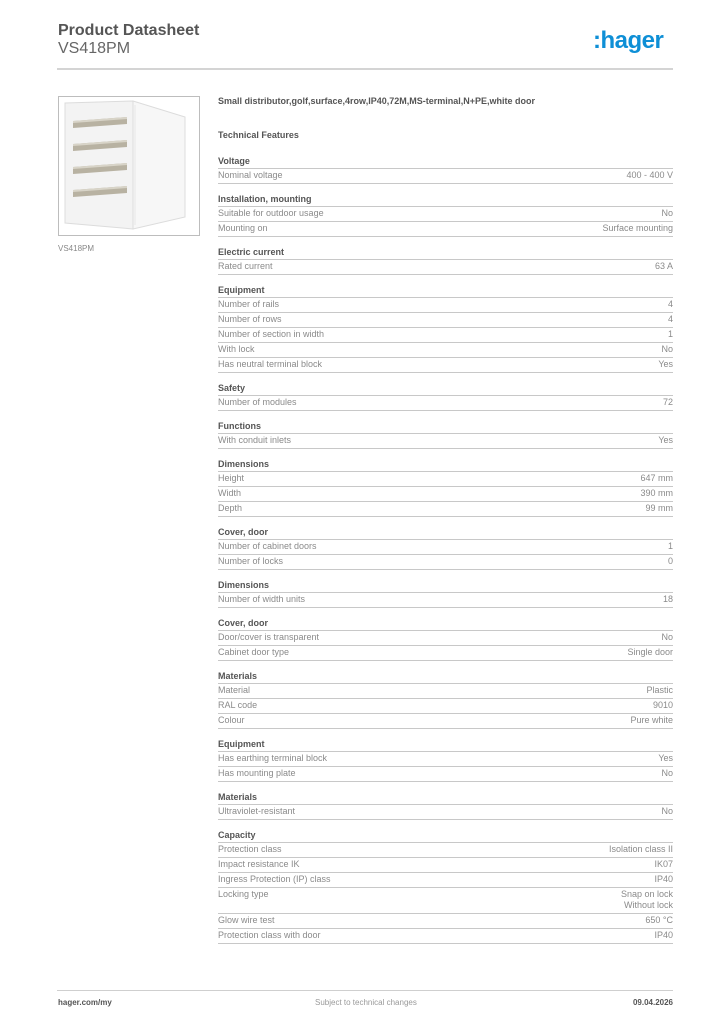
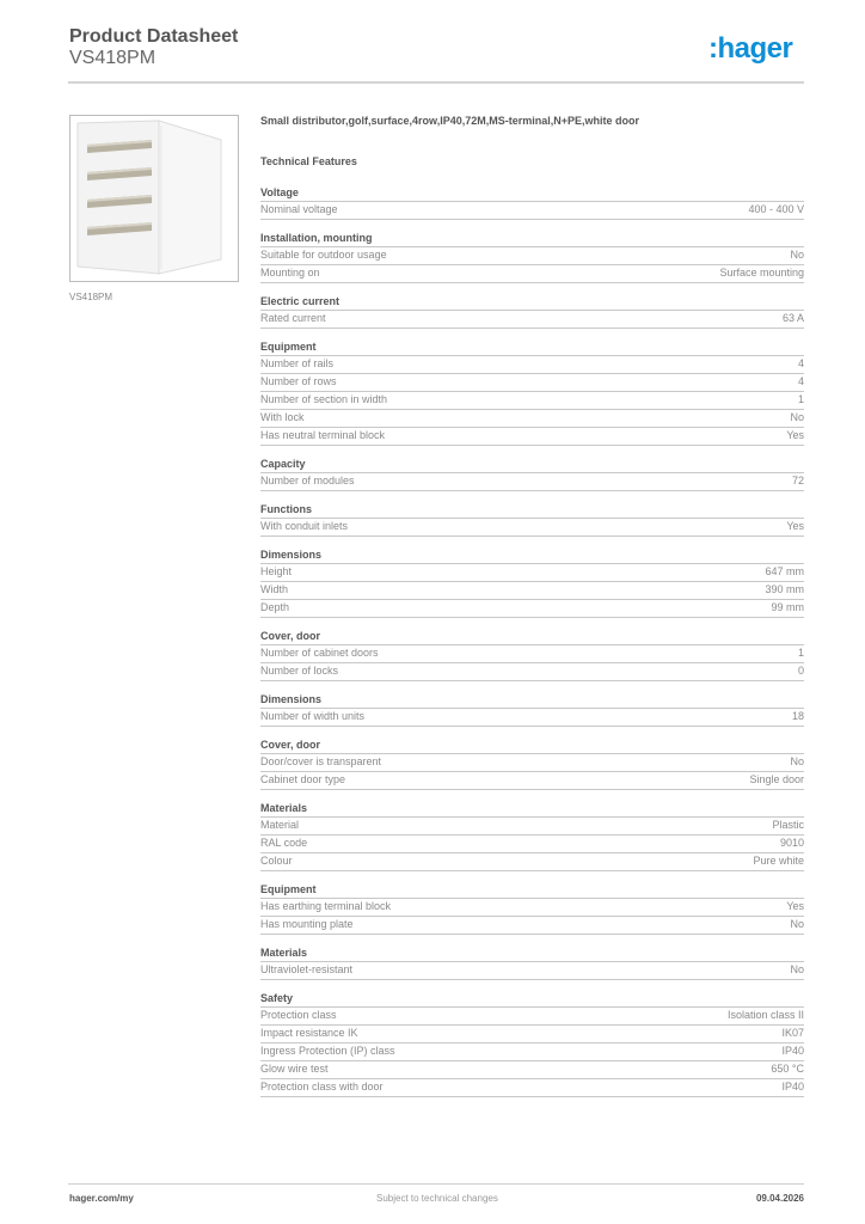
  Product Datasheet
  VS418PM
  :hager
  VS418PM
  Small distributor,golf,surface,4row,IP40,72M,MS-terminal,N+PE,white door
  Technical Features
  Voltage
  Nominal voltage
  400 - 400 V
  Installation, mounting
  Suitable for outdoor usage
  No
  Mounting on
  Surface mounting
  Electric current
  Rated current
  63 A
  Equipment
  Number of rails
  4
  Number of rows
  4
  Number of section in width
  1
  With lock
  No
  Has neutral terminal block
  Yes
- Safety
+ Capacity
  Number of modules
  72
  Functions
  With conduit inlets
  Yes
  Dimensions
  Height
  647 mm
  Width
  390 mm
  Depth
  99 mm
  Cover, door
  Number of cabinet doors
  1
  Number of locks
  0
  Dimensions
  Number of width units
  18
  Cover, door
  Door/cover is transparent
  No
  Cabinet door type
  Single door
  Materials
  Material
  Plastic
  RAL code
  9010
  Colour
  Pure white
  Equipment
  Has earthing terminal block
  Yes
  Has mounting plate
  No
  Materials
  Ultraviolet-resistant
  No
- Capacity
+ Safety
  Protection class
  Isolation class II
  Impact resistance IK
  IK07
  Ingress Protection (IP) class
  IP40
- Locking type
- Snap on lock
- Without lock
  Glow wire test
  650 °C
  Protection class with door
  IP40
  hager.com/my
  Subject to technical changes
  09.04.2026
